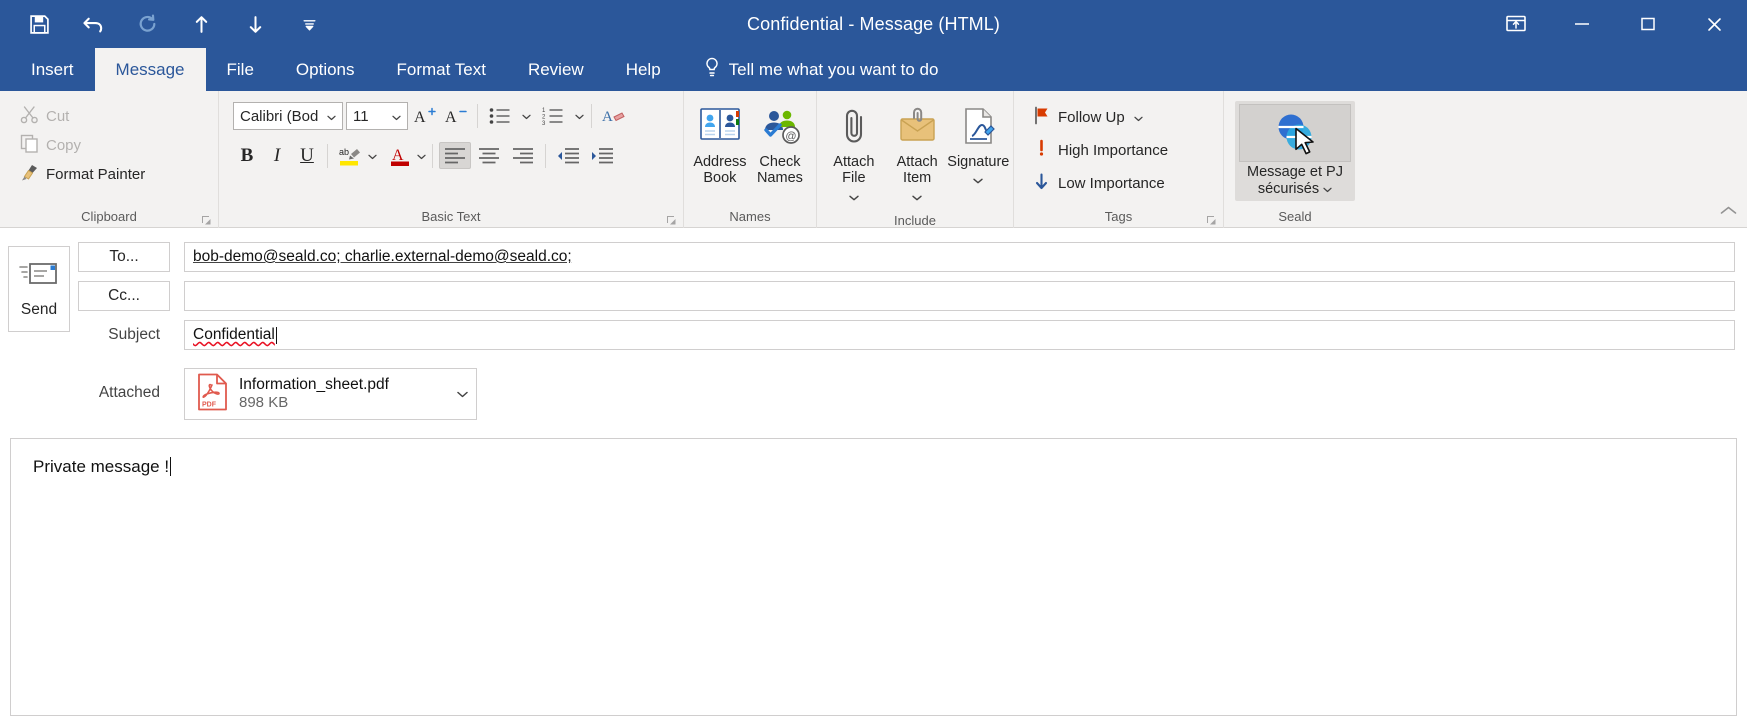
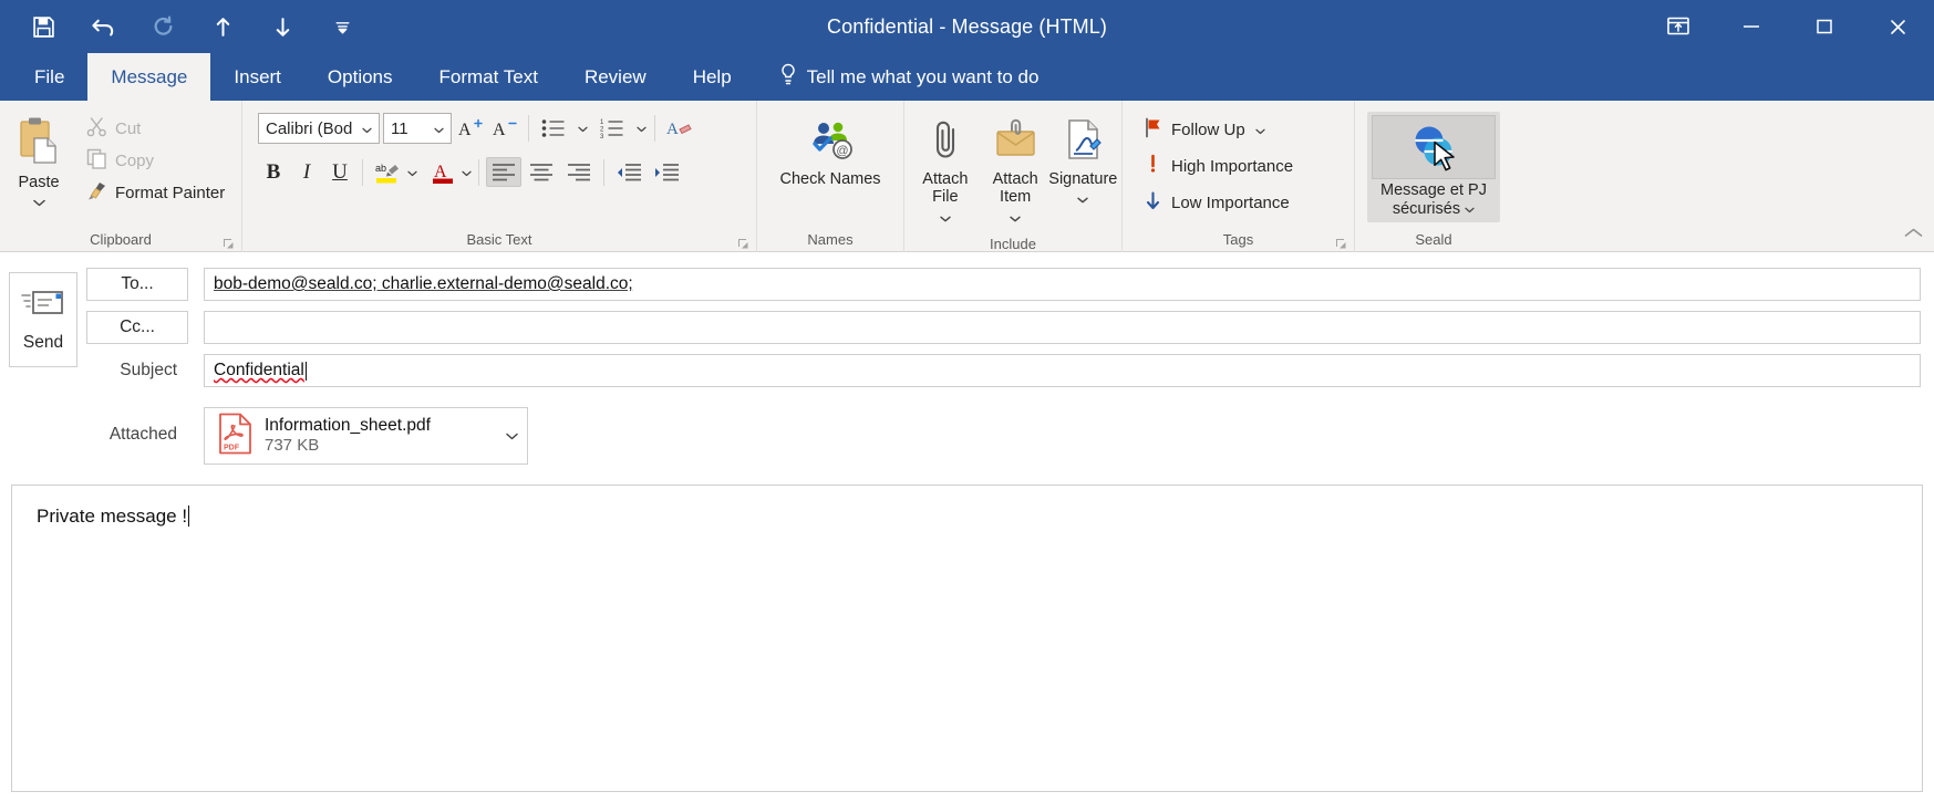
  Confidential - Message (HTML)
- Insert
+ File
  Message
- File
+ Insert
  Options
  Format Text
  Review
  Help
  Tell me what you want to do
+ Paste
  Cut
  Copy
  Format Painter
  Clipboard
  Calibri (Bod
  11
  A
  A
  A
  B
  I
  U
  ab
  A
  Basic Text
- Address Book
  @
  Check Names
  Names
  Attach File
  Attach Item
  Signature
  Include
  Follow Up
  High Importance
  Low Importance
  Tags
  Message et PJ
  sécurisés
  Seald
  Send
  To...
  bob-demo@seald.co; charlie.external-demo@seald.co;
  Cc...
  Subject
  Confidential
  Attached
  Information_sheet.pdf
- 898 KB
+ 737 KB
  Private message !
